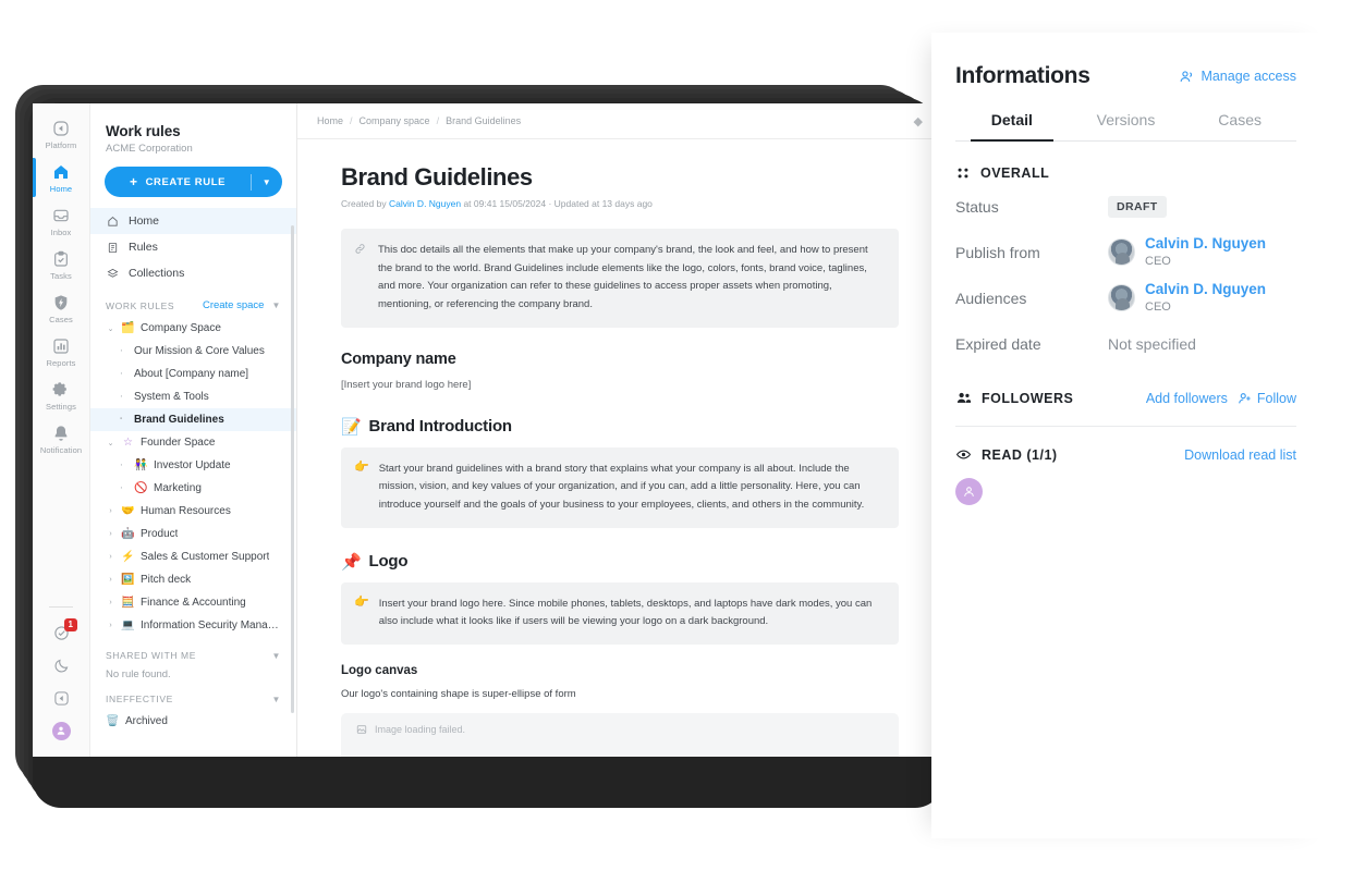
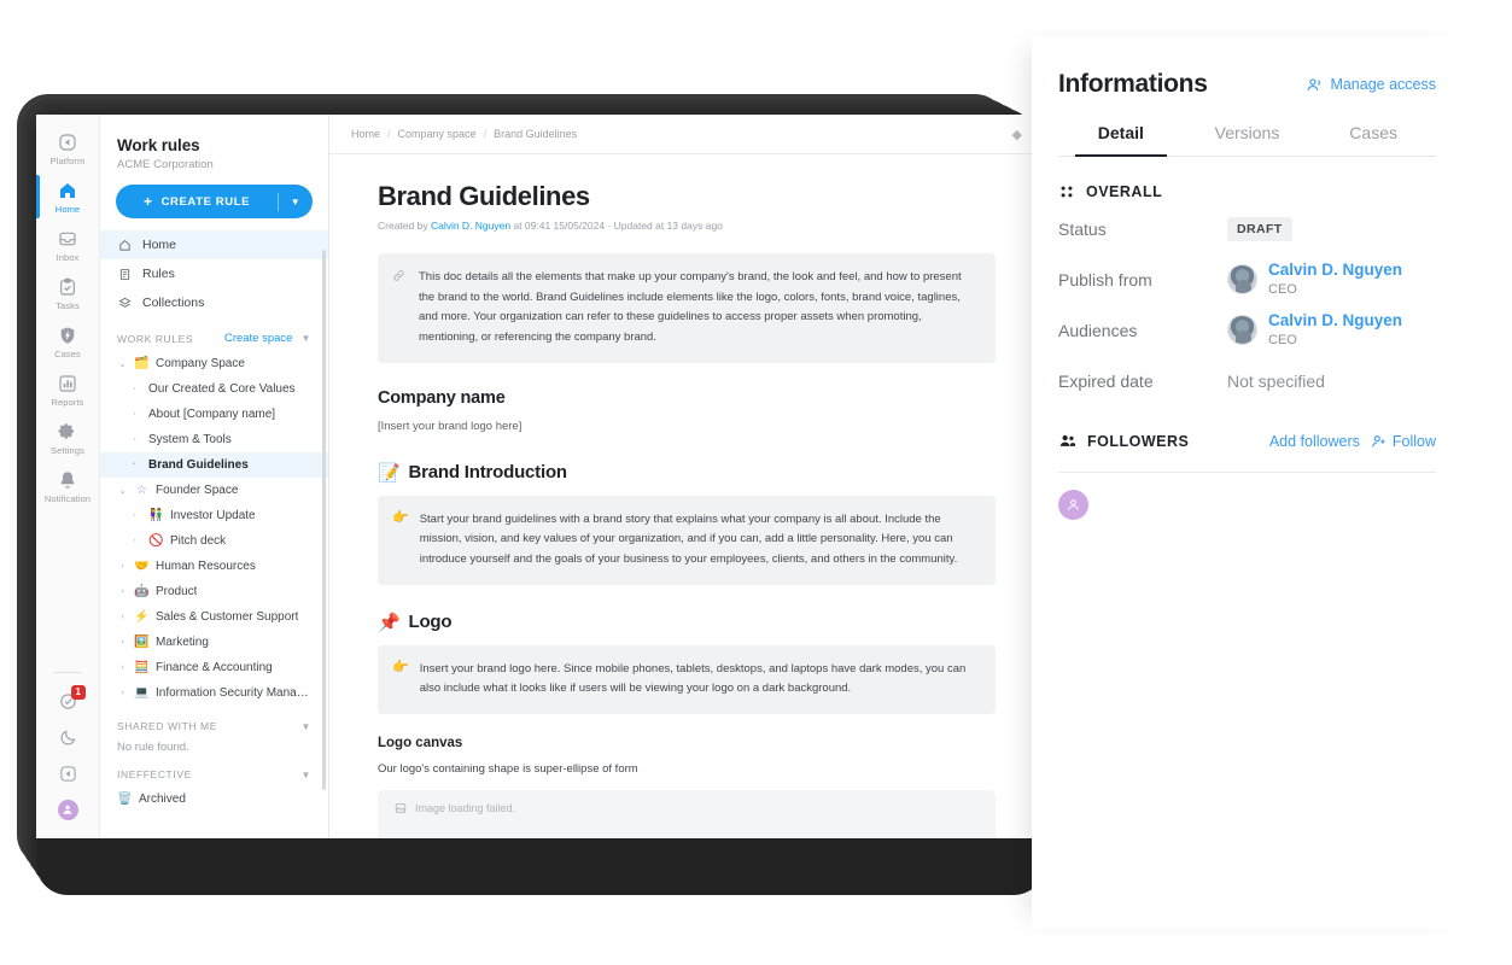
  Platform
  Home
  Inbox
  Tasks
  Cases
  Reports
  Settings
  Notification
  1
  Work rules
  ACME Corporation
  +
  CREATE RULE
  ▼
  Home
  Rules
  Collections
  WORK RULES
  Create space
  ▼
  🗂️
  Company Space
  ·
- Our Mission & Core Values
+ Our Created & Core Values
  ·
  About [Company name]
  ·
  System & Tools
  ·
  Brand Guidelines
  ☆
  Founder Space
  ·
  👫
  Investor Update
  ·
  🚫
- Marketing
+ Pitch deck
  🤝
  Human Resources
  🤖
  Product
  ⚡
  Sales & Customer Support
  🖼️
- Pitch deck
+ Marketing
  🧮
  Finance & Accounting
  💻
  Information Security Manage
  SHARED WITH ME
  ▼
  No rule found.
  INEFFECTIVE
  ▼
  🗑️
  Archived
  Home
  /
  Company space
  /
  Brand Guidelines
  ◆
  Brand Guidelines
  Created by Calvin D. Nguyen at 09:41 15/05/2024 · Updated at 13 days ago
  This doc details all the elements that make up your company's brand, the look and feel, and how to present the brand to the world. Brand Guidelines include elements like the logo, colors, fonts, brand voice, taglines, and more. Your organization can refer to these guidelines to access proper assets when promoting, mentioning, or referencing the company brand.
  Company name
  [Insert your brand logo here]
  📝
  Brand Introduction
  👉
  Start your brand guidelines with a brand story that explains what your company is all about. Include the mission, vision, and key values of your organization, and if you can, add a little personality. Here, you can introduce yourself and the goals of your business to your employees, clients, and others in the community.
  📌
  Logo
  👉
  Insert your brand logo here. Since mobile phones, tablets, desktops, and laptops have dark modes, you can also include what it looks like if users will be viewing your logo on a dark background.
  Logo canvas
  Our logo's containing shape is super-ellipse of form
  Image loading failed.
  Informations
  Manage access
  Detail
  Versions
  Cases
  OVERALL
  Status
  DRAFT
  Publish from
  Calvin D. Nguyen
  CEO
  Audiences
  Calvin D. Nguyen
  CEO
  Expired date
  Not specified
  FOLLOWERS
  Add followers
  Follow
- READ (1/1)
- Download read list
